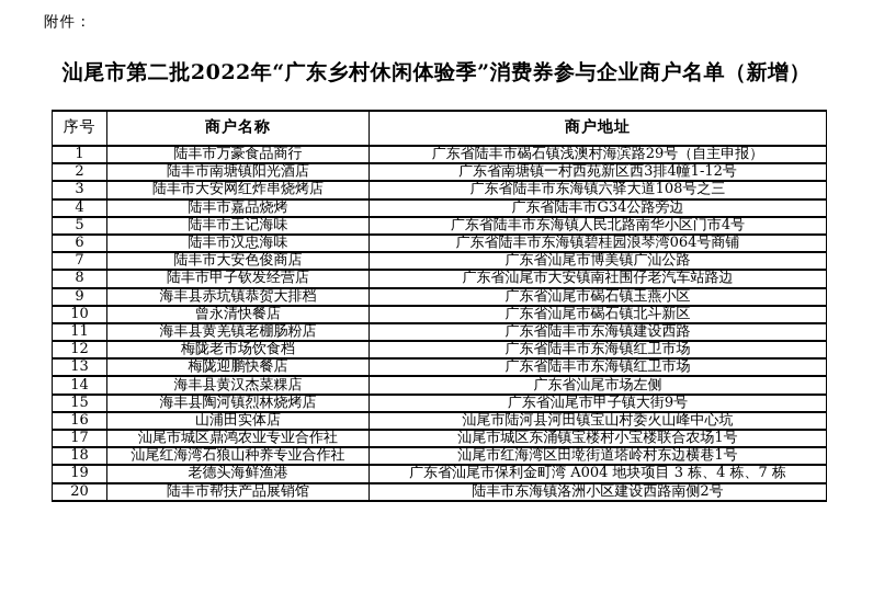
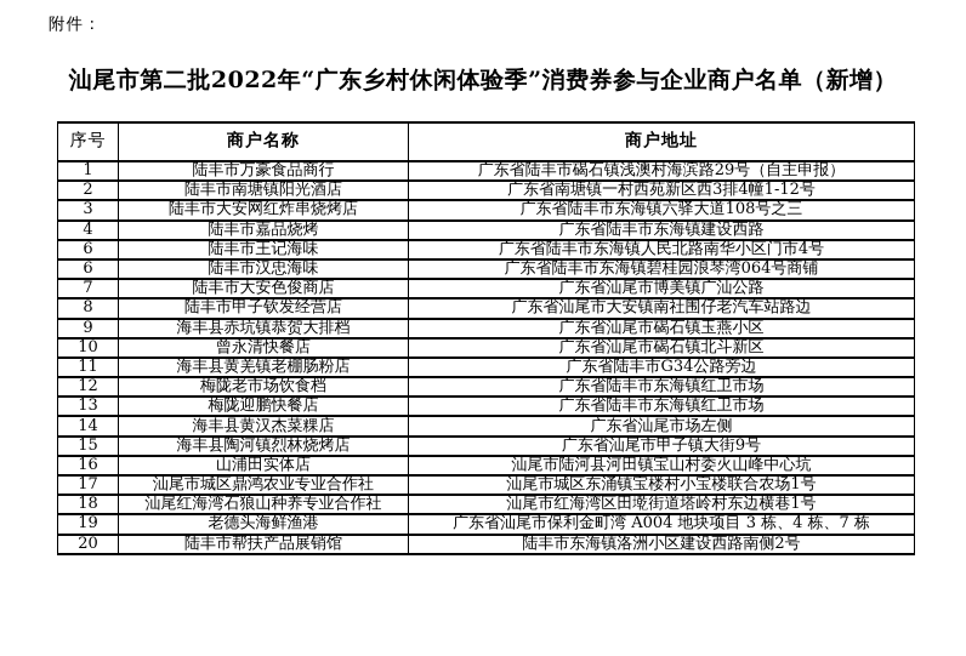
  附件：
  汕尾市第二批2022年“广东乡村休闲体验季”消费券参与企业商户名单（新增）
  序号	商户名称	商户地址
  1	陆丰市万豪食品商行	广东省陆丰市碣石镇浅澳村海滨路29号（自主申报）
  2	陆丰市南塘镇阳光酒店	广东省南塘镇一村西苑新区西3排4幢1-12号
  3	陆丰市大安网红炸串烧烤店	广东省陆丰市东海镇六驿大道108号之三
- 4	陆丰市嘉品烧烤	广东省陆丰市G34公路旁边
+ 4	陆丰市嘉品烧烤	广东省陆丰市东海镇建设西路
- 5	陆丰市王记海味	广东省陆丰市东海镇人民北路南华小区门市4号
+ 6	陆丰市王记海味	广东省陆丰市东海镇人民北路南华小区门市4号
  6	陆丰市汉忠海味	广东省陆丰市东海镇碧桂园浪琴湾064号商铺
  7	陆丰市大安色俊商店	广东省汕尾市博美镇广汕公路
  8	陆丰市甲子钦发经营店	广东省汕尾市大安镇南社围仔老汽车站路边
  9	海丰县赤坑镇恭贺大排档	广东省汕尾市碣石镇玉燕小区
  10	曾永清快餐店	广东省汕尾市碣石镇北斗新区
- 11	海丰县黄羌镇老棚肠粉店	广东省陆丰市东海镇建设西路
+ 11	海丰县黄羌镇老棚肠粉店	广东省陆丰市G34公路旁边
  12	梅陇老市场饮食档	广东省陆丰市东海镇红卫市场
  13	梅陇迎鹏快餐店	广东省陆丰市东海镇红卫市场
  14	海丰县黄汉杰菜粿店	广东省汕尾市场左侧
  15	海丰县陶河镇烈林烧烤店	广东省汕尾市甲子镇大街9号
  16	山浦田实体店	汕尾市陆河县河田镇宝山村委火山峰中心坑
  17	汕尾市城区鼎鸿农业专业合作社	汕尾市城区东涌镇宝楼村小宝楼联合农场1号
  18	汕尾红海湾石狼山种养专业合作社	汕尾市红海湾区田墘街道塔岭村东边横巷1号
  19	老德头海鲜渔港	广东省汕尾市保利金町湾 A004 地块项目 3 栋、4 栋、7 栋
  20	陆丰市帮扶产品展销馆	陆丰市东海镇洛洲小区建设西路南侧2号
